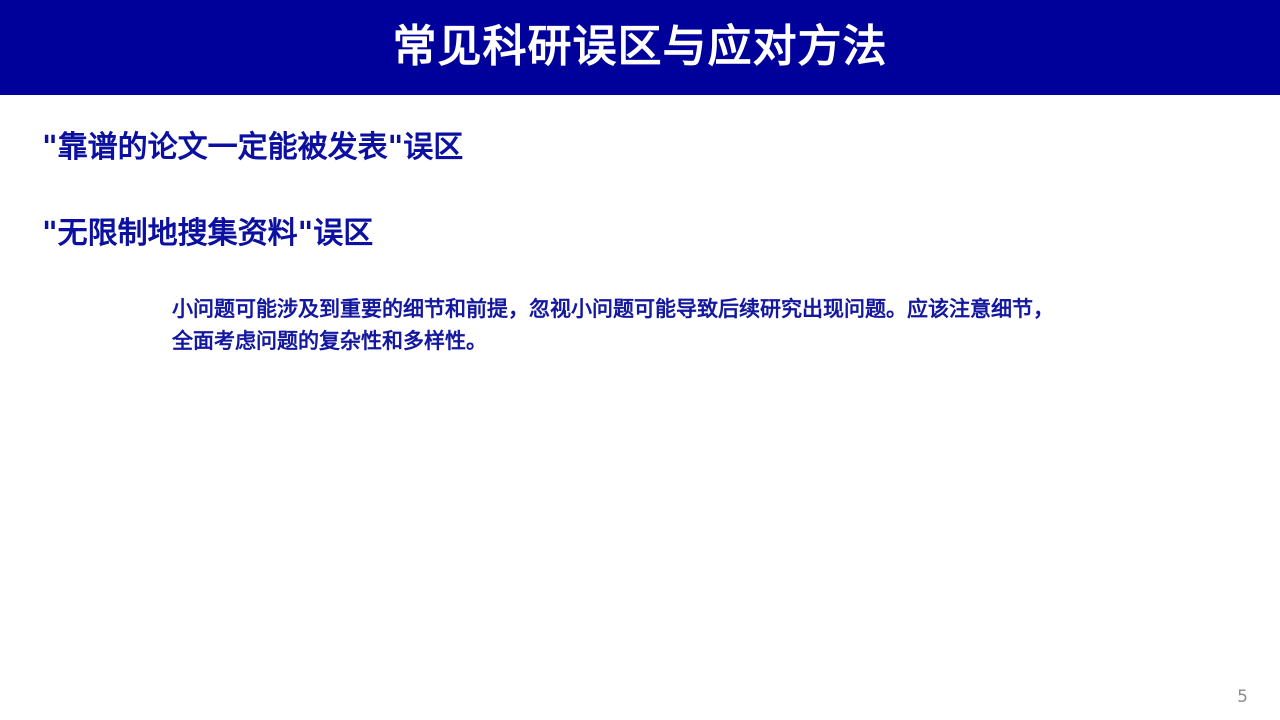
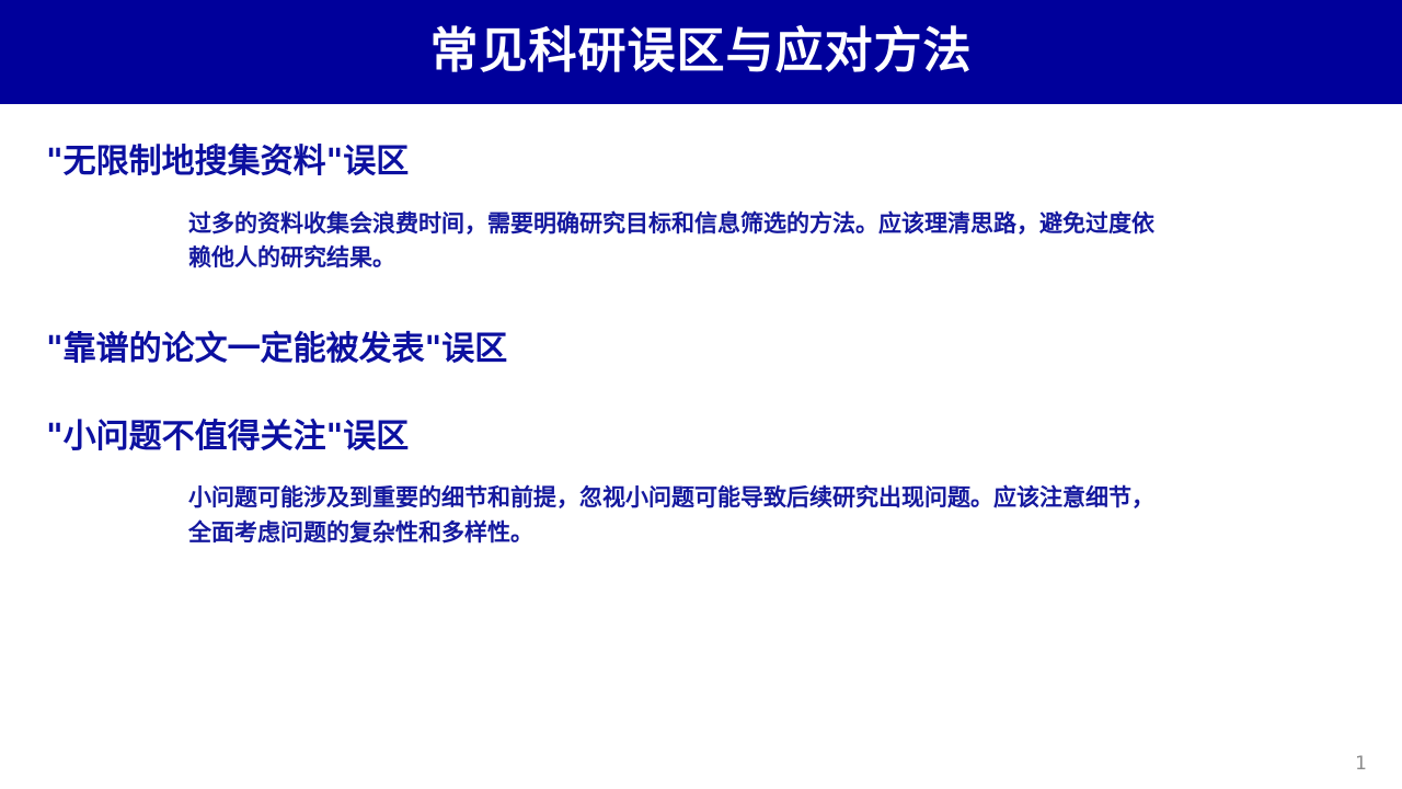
  常见科研误区与应对方法
- "靠谱的论文一定能被发表"误区
+ "无限制地搜集资料"误区
+ 过多的资料收集会浪费时间，需要明确研究目标和信息筛选的方法。应该理清思路，避免过度依赖他人的研究结果。
- "无限制地搜集资料"误区
+ "靠谱的论文一定能被发表"误区
+ "小问题不值得关注"误区
  小问题可能涉及到重要的细节和前提，忽视小问题可能导致后续研究出现问题。应该注意细节，全面考虑问题的复杂性和多样性。
- 5
+ 1
